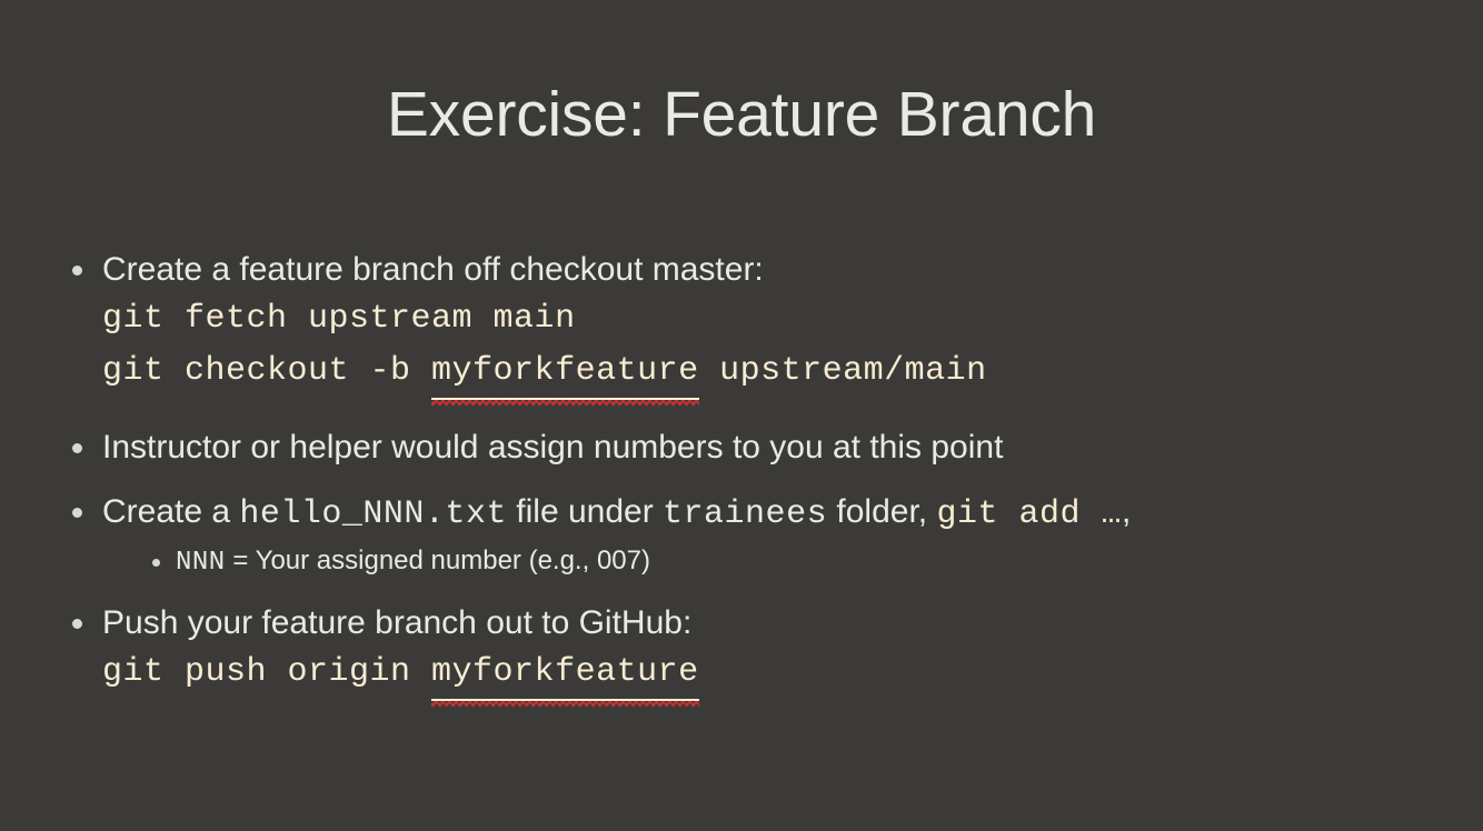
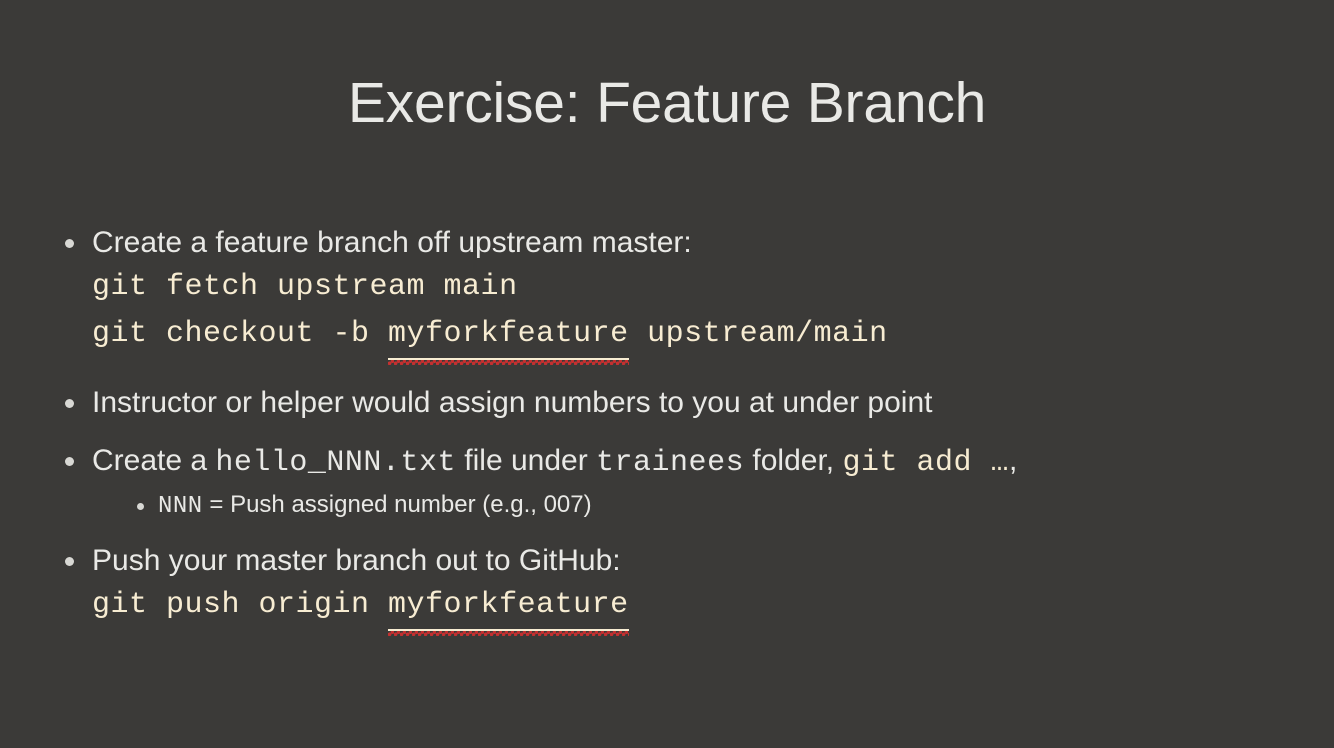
  Exercise: Feature Branch
- Create a feature branch off checkout master:
+ Create a feature branch off upstream master:
  git fetch upstream main
  git checkout -b myforkfeature upstream/main
- Instructor or helper would assign numbers to you at this point
+ Instructor or helper would assign numbers to you at under point
  Create a hello_NNN.txt file under trainees folder, git add …,
- NNN = Your assigned number (e.g., 007)
+ NNN = Push assigned number (e.g., 007)
- Push your feature branch out to GitHub:
+ Push your master branch out to GitHub:
  git push origin myforkfeature
